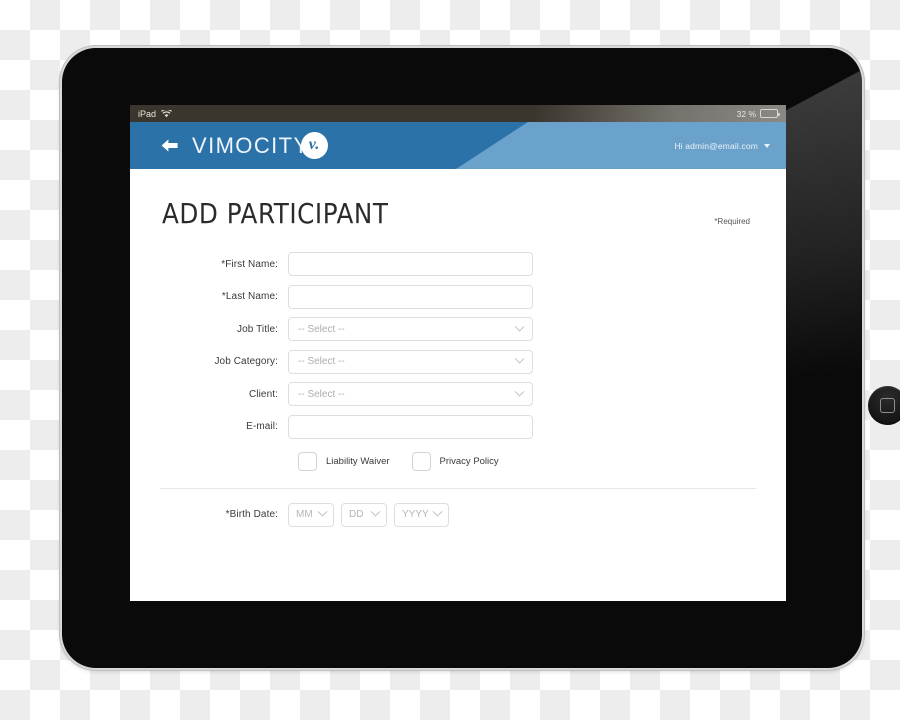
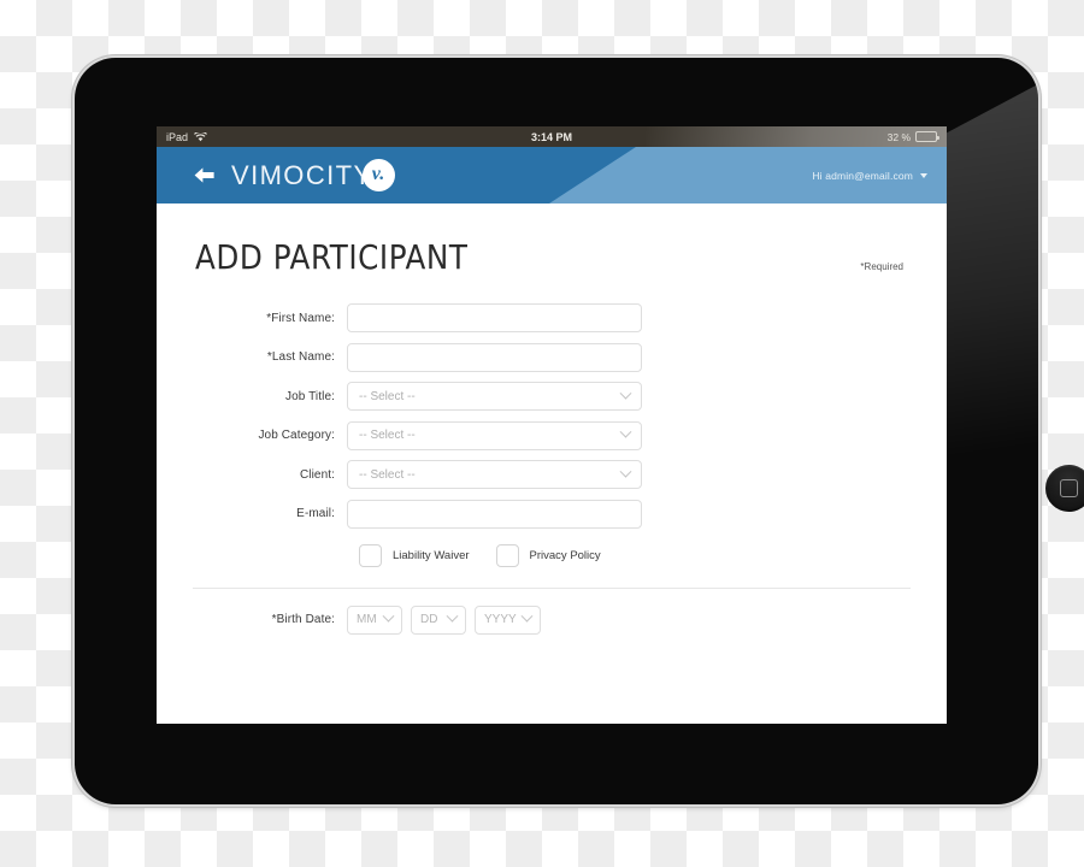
  iPad
+ 3:14 PM
  32 %
  VIMOCIT
  v.
  Hi admin@email.com
  ADD PARTICIPANT
  *Required
  *First Name:
  *Last Name:
  Job Title:
  -- Select --
  Job Category:
  -- Select --
  Client:
  -- Select --
  E-mail:
  Liability Waiver
  Privacy Policy
  *Birth Date:
  MM
  DD
  YYYY
